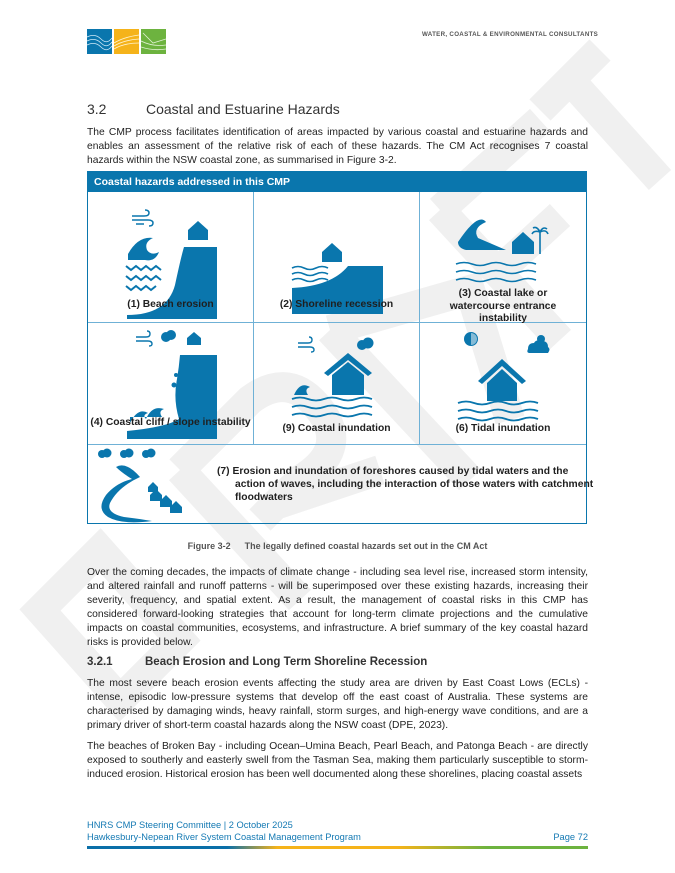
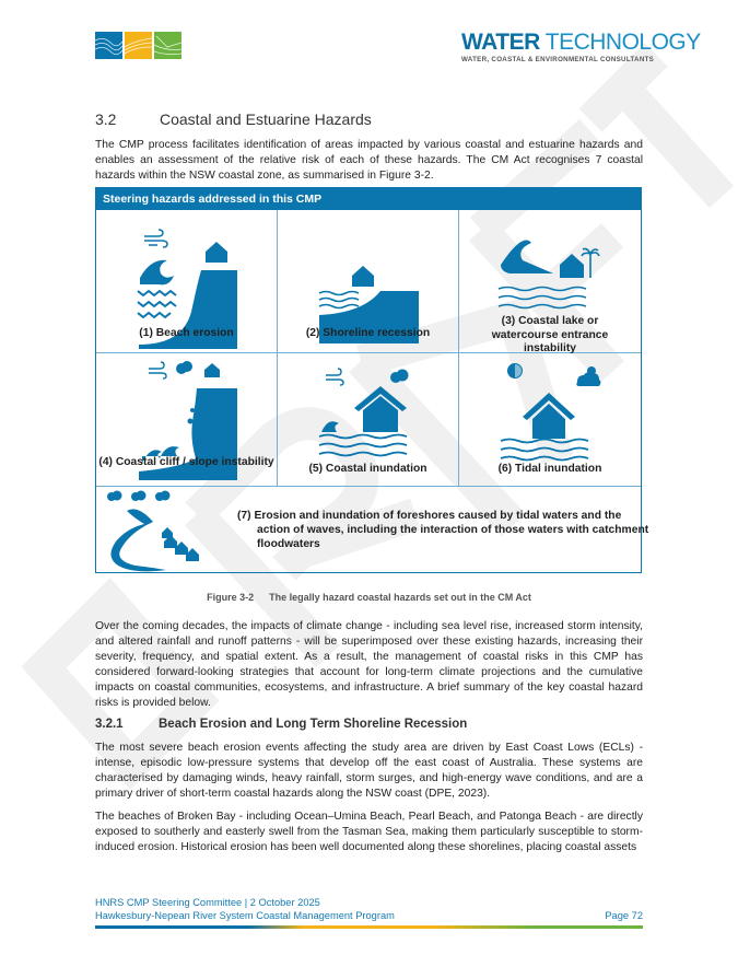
+ WATER TECHNOLOGY
  3.2 Coastal and Estuarine Hazards
  The CMP process facilitates identification of areas impacted by various coastal and estuarine hazards and enables an assessment of the relative risk of each of these hazards. The CM Act recognises 7 coastal hazards within the NSW coastal zone, as summarised in Figure 3-2.
- Coastal hazards addressed in this CMP
+ Steering hazards addressed in this CMP
  (1) Beach erosion
  (2) Shoreline recession
  (3) Coastal lake or watercourse entrance instability
  (4) Coastal cliff / slope instability
- (9) Coastal inundation
+ (5) Coastal inundation
  (6) Tidal inundation
  (7) Erosion and inundation of foreshores caused by tidal waters and the action of waves, including the interaction of those waters with catchment floodwaters
- Figure 3-2 The legally defined coastal hazards set out in the CM Act
+ Figure 3-2 The legally hazard coastal hazards set out in the CM Act
  Over the coming decades, the impacts of climate change - including sea level rise, increased storm intensity, and altered rainfall and runoff patterns - will be superimposed over these existing hazards, increasing their severity, frequency, and spatial extent. As a result, the management of coastal risks in this CMP has considered forward-looking strategies that account for long-term climate projections and the cumulative impacts on coastal communities, ecosystems, and infrastructure. A brief summary of the key coastal hazard risks is provided below.
  3.2.1 Beach Erosion and Long Term Shoreline Recession
  The most severe beach erosion events affecting the study area are driven by East Coast Lows (ECLs) - intense, episodic low-pressure systems that develop off the east coast of Australia. These systems are characterised by damaging winds, heavy rainfall, storm surges, and high-energy wave conditions, and are a primary driver of short-term coastal hazards along the NSW coast (DPE, 2023).
  The beaches of Broken Bay - including Ocean–Umina Beach, Pearl Beach, and Patonga Beach - are directly exposed to southerly and easterly swell from the Tasman Sea, making them particularly susceptible to storm-induced erosion. Historical erosion has been well documented along these shorelines, placing coastal assets
  HNRS CMP Steering Committee | 2 October 2025
  Hawkesbury-Nepean River System Coastal Management Program
  Page 72
